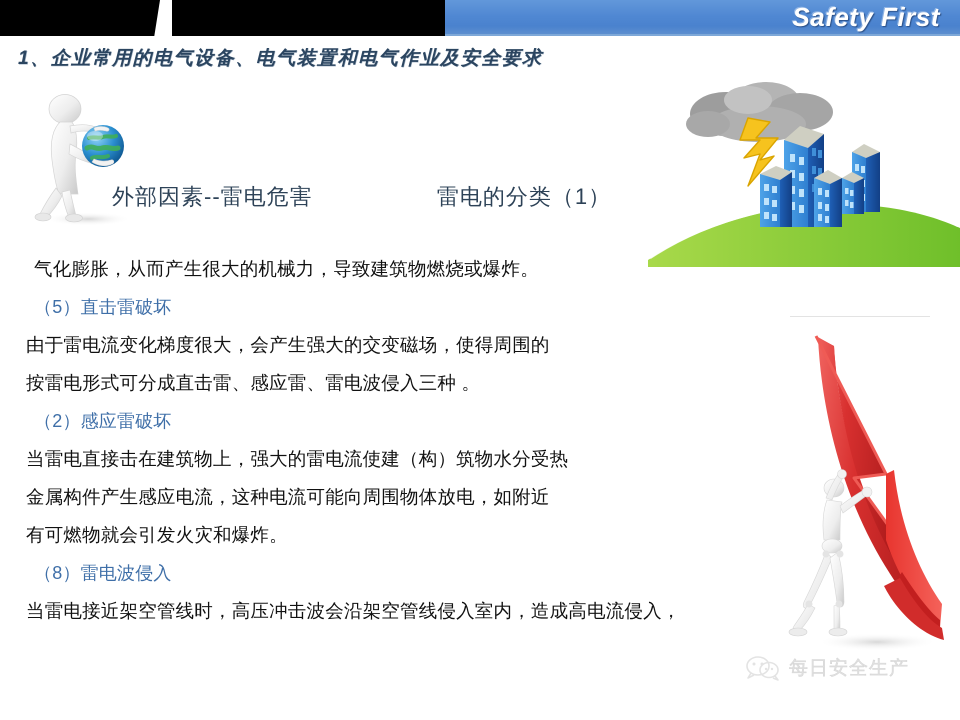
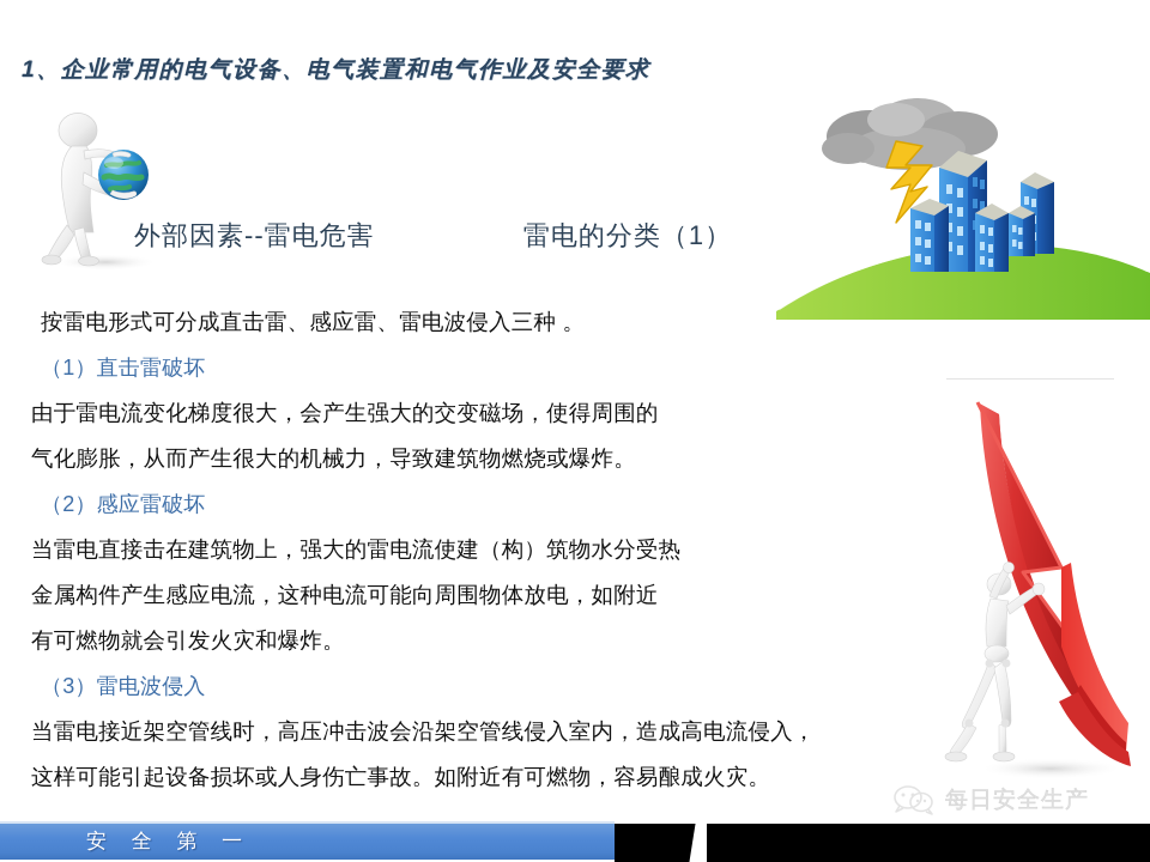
- Safety First
  1、企业常用的电气设备、电气装置和电气作业及安全要求
  外部因素--雷电危害 雷电的分类（1）
- 气化膨胀，从而产生很大的机械力，导致建筑物燃烧或爆炸。
+ 按雷电形式可分成直击雷、感应雷、雷电波侵入三种 。
- （5）直击雷破坏
+ （1）直击雷破坏
  由于雷电流变化梯度很大，会产生强大的交变磁场，使得周围的
- 按雷电形式可分成直击雷、感应雷、雷电波侵入三种 。
+ 气化膨胀，从而产生很大的机械力，导致建筑物燃烧或爆炸。
  （2）感应雷破坏
  当雷电直接击在建筑物上，强大的雷电流使建（构）筑物水分受热
  金属构件产生感应电流，这种电流可能向周围物体放电，如附近
  有可燃物就会引发火灾和爆炸。
- （8）雷电波侵入
+ （3）雷电波侵入
  当雷电接近架空管线时，高压冲击波会沿架空管线侵入室内，造成高电流侵入，
+ 这样可能引起设备损坏或人身伤亡事故。如附近有可燃物，容易酿成火灾。
  每日安全生产
+ 安 全 第 一
